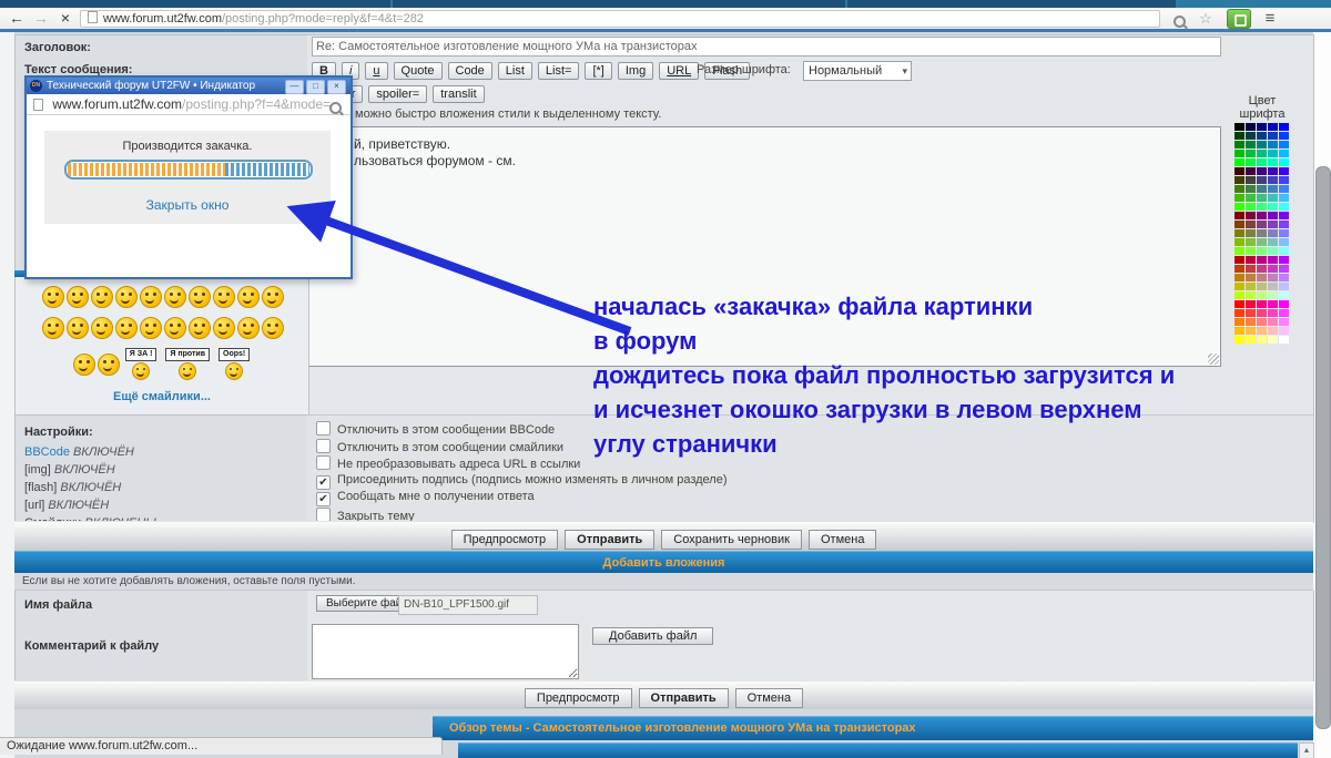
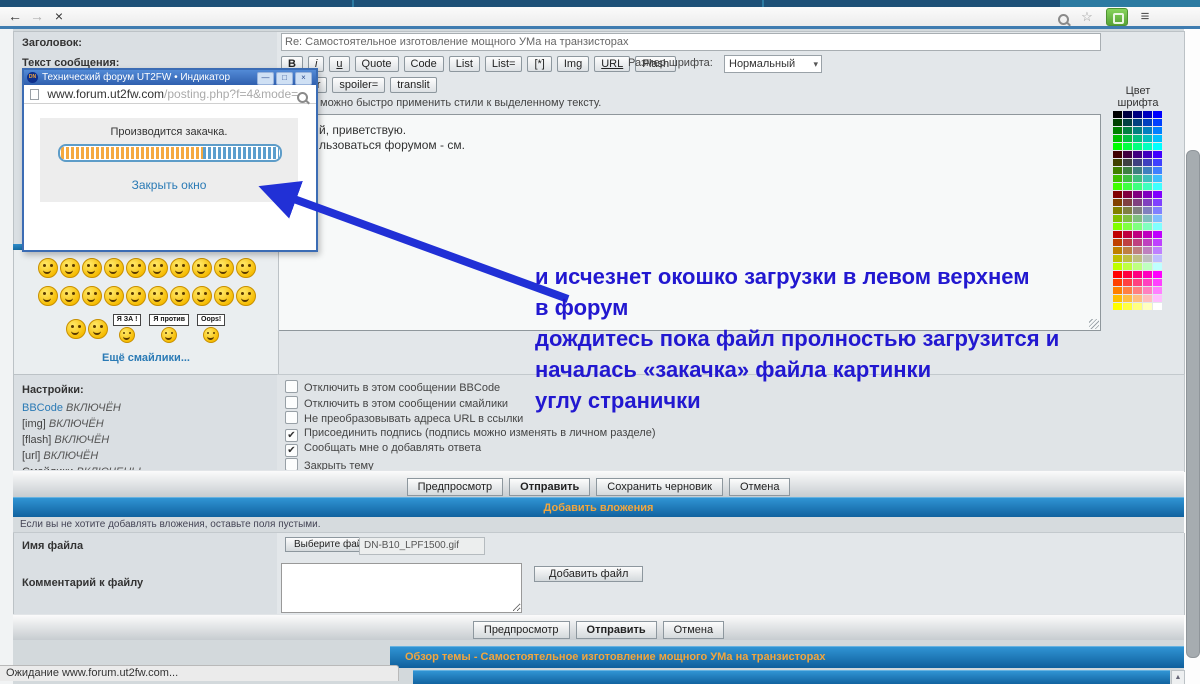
  ←
  →
  ×
- www.forum.ut2fw.com/posting.php?mode=reply&f=4&t=282
  ☆
  ≡
  Заголовок:
  Re: Самостоятельное изготовление мощного УМа на транзисторах
  Текст сообщения:
  B i u Quote Code List List= [*] Img URL Flash
  Размер шрифта:
  Нормальный
  ▾
  r spoiler= translit
- можно быстро вложения стили к выделенному тексту.
+ можно быстро применить стили к выделенному тексту.
  й, приветствую.
  льзоваться форумом - см.
  Цвет шрифта
  Ещё смайлики...
  Настройки:
  BBCode ВКЛЮЧЁН
  [img] ВКЛЮЧЁН
  [flash] ВКЛЮЧЁН
  [url] ВКЛЮЧЁН
  Отключить в этом сообщении BBCode
  Отключить в этом сообщении смайлики
  Не преобразовывать адреса URL в ссылки
  ✔ Присоединить подпись (подпись можно изменять в личном разделе)
- ✔ Сообщать мне о получении ответа
+ ✔ Сообщать мне о добавлять ответа
  Закрыть тему
  Предпросмотр Отправить Сохранить черновик Отмена
  Добавить вложения
  Если вы не хотите добавлять вложения, оставьте поля пустыми.
  Имя файла
  Выберите фа
  DN-B10_LPF1500.gif
  Комментарий к файлу
  Добавить файл
  Предпросмотр Отправить Отмена
  Обзор темы - Самостоятельное изготовление мощного УМа на транзисторах
  Технический форум UT2FW • Индикатор
  —
  □
  ×
  www.forum.ut2fw.com/posting.php?f=4&mode=
  Производится закачка.
  Закрыть окно
- началась «закачка» файла картинки
+ и исчезнет окошко загрузки в левом верхнем
  в форум
  дождитесь пока файл пролностью загрузится и
- и исчезнет окошко загрузки в левом верхнем
+ началась «закачка» файла картинки
  углу странички
  Ожидание www.forum.ut2fw.com...
